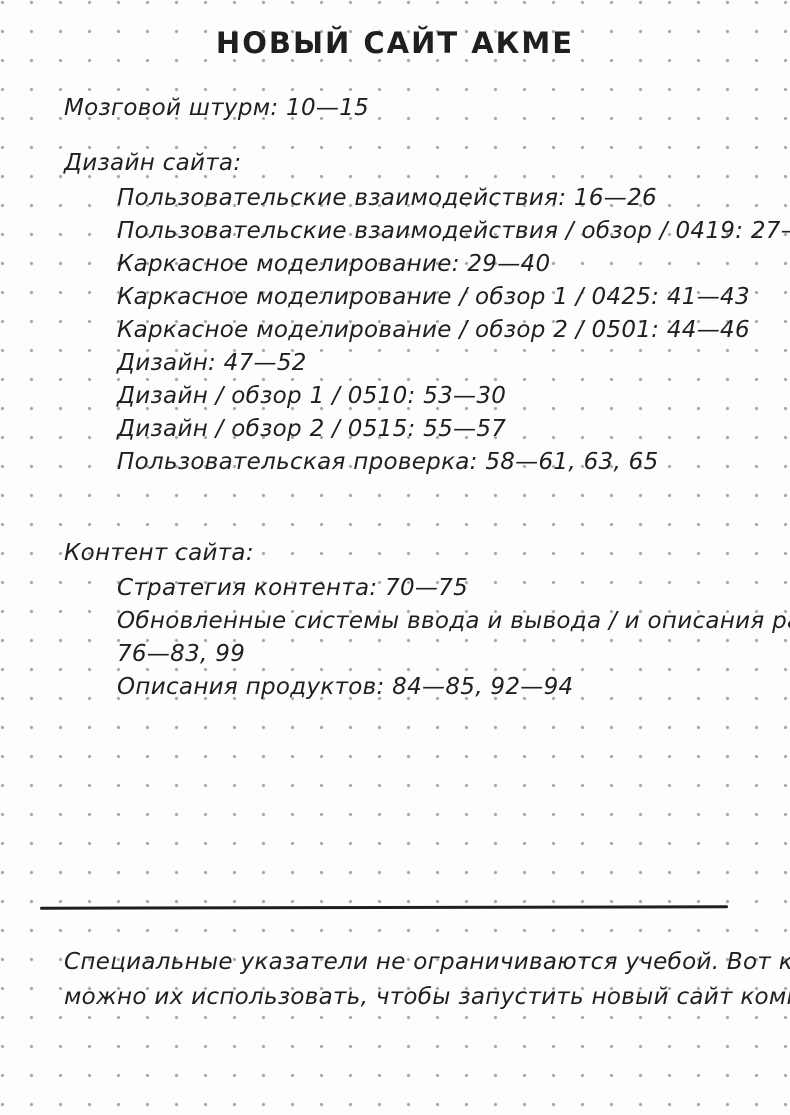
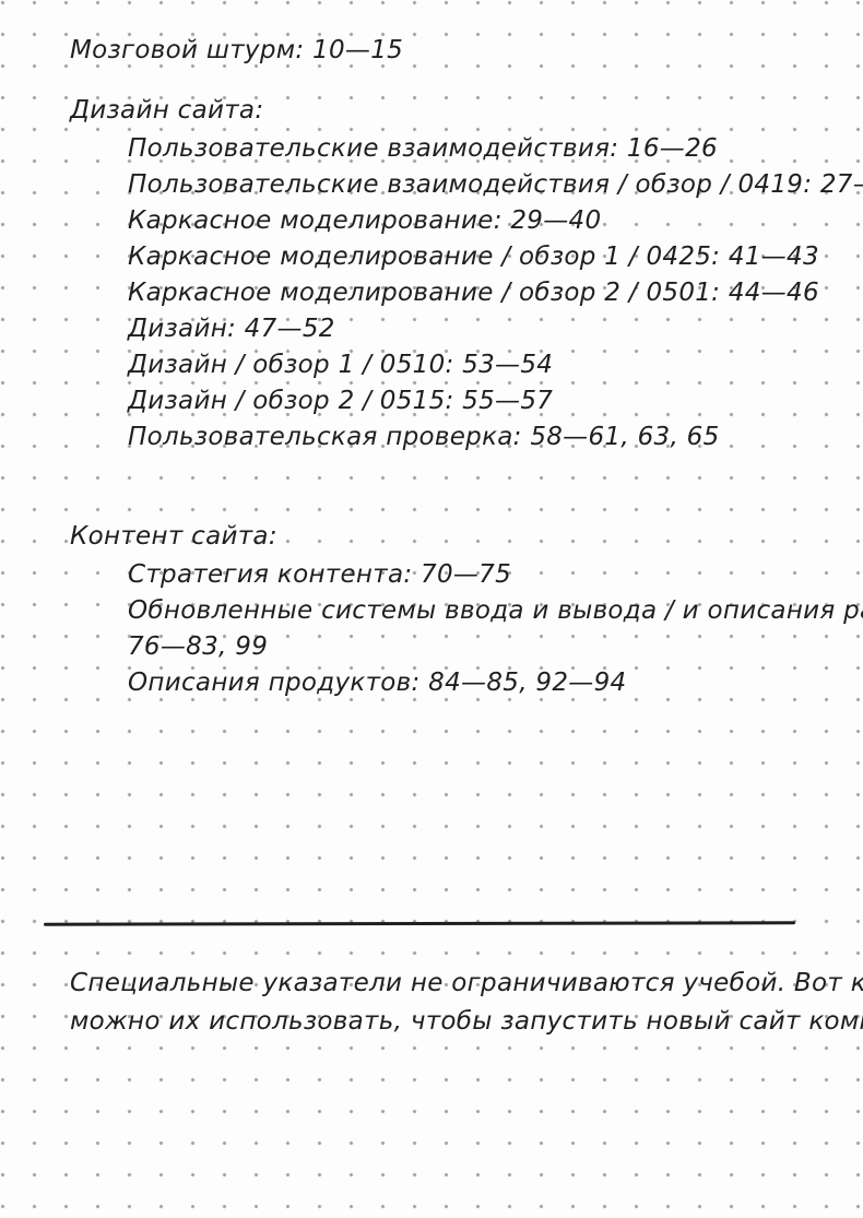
- НОВЫЙ САЙТ АКМЕ
  Мозговой штурм: 10—15
  Дизайн сайта:
  Пользовательские взаимодействия: 16—26
  Пользовательские взаимодействия / обзор / 0419: 27
  Каркасное моделирование: 29—40
  Каркасное моделирование / обзор 1 / 0425: 41—43
  Каркасное моделирование / обзор 2 / 0501: 44—46
  Дизайн: 47—52
- Дизайн / обзор 1 / 0510: 53—30
+ Дизайн / обзор 1 / 0510: 53—54
  Дизайн / обзор 2 / 0515: 55—57
  Пользовательская проверка: 58—61, 63, 65
  Контент сайта:
  Стратегия контента: 70—75
  Обновленные системы ввода и вывода / и описания р
  76—83, 99
  Описания продуктов: 84—85, 92—94
  Специальные указатели не ограничиваются учебой. Вот к
  можно их использовать, чтобы запустить новый сайт ком
